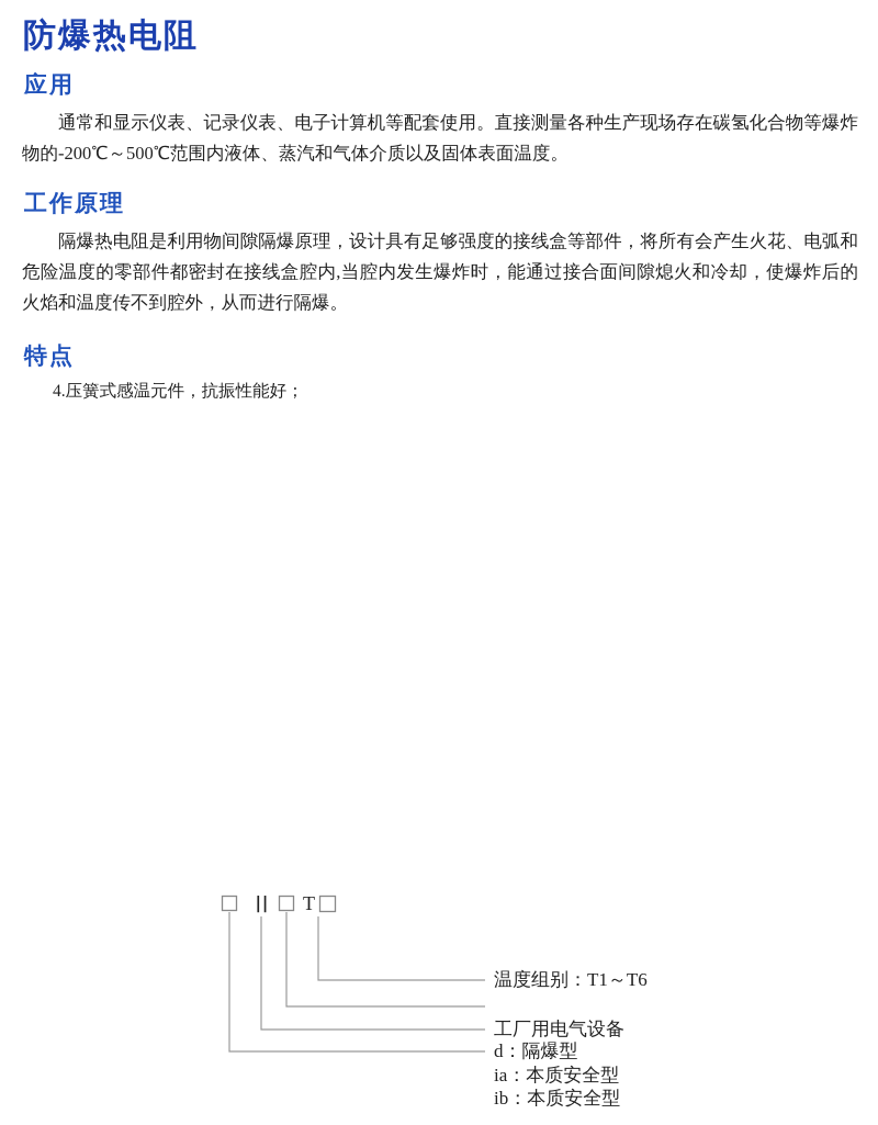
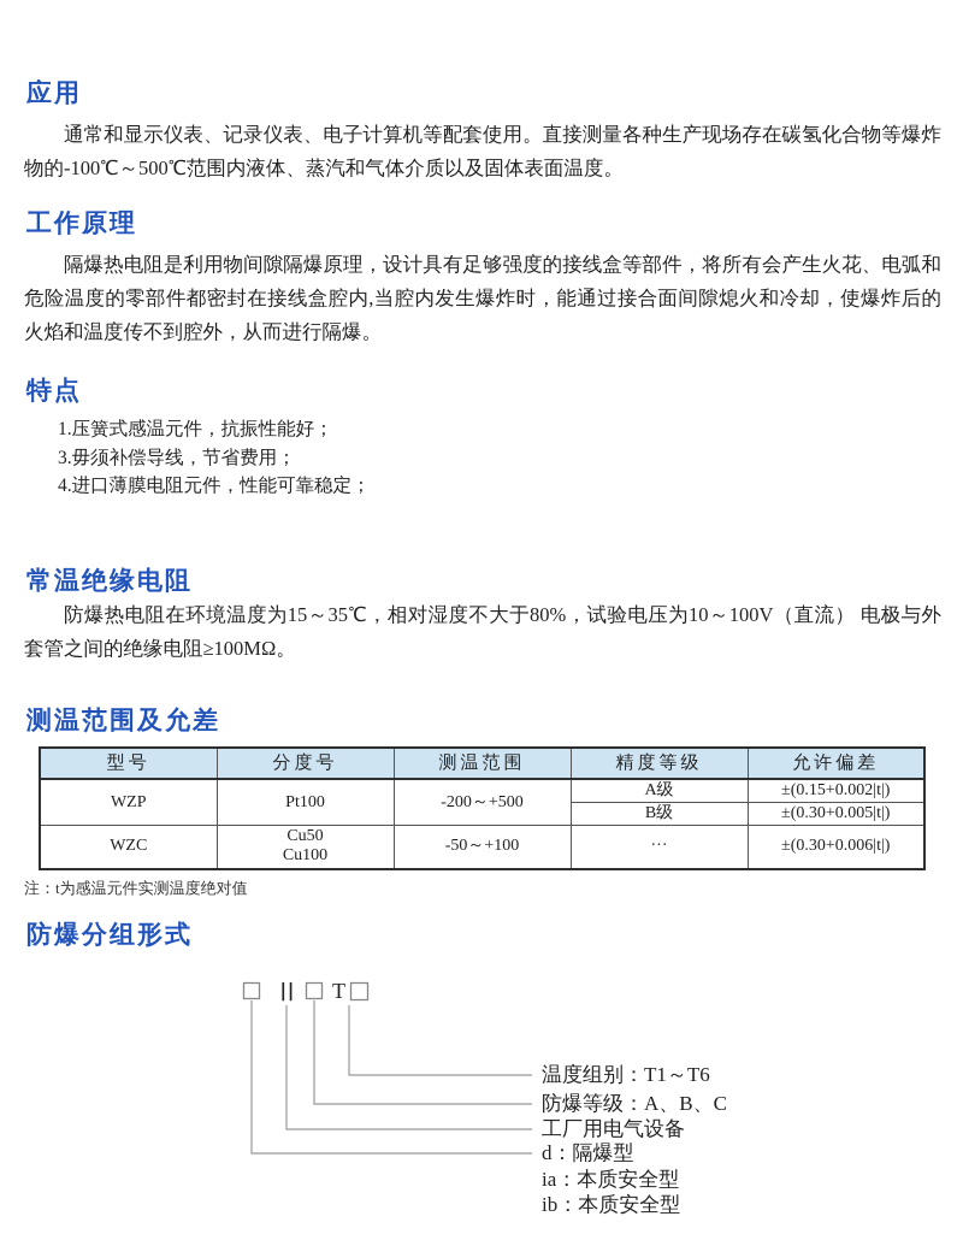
- 防爆热电阻
  应用
- 通常和显示仪表、记录仪表、电子计算机等配套使用。直接测量各种生产现场存在碳氢化合物等爆炸物的-200℃～500℃范围内液体、蒸汽和气体介质以及固体表面温度。
+ 通常和显示仪表、记录仪表、电子计算机等配套使用。直接测量各种生产现场存在碳氢化合物等爆炸物的-100℃～500℃范围内液体、蒸汽和气体介质以及固体表面温度。
  工作原理
  隔爆热电阻是利用物间隙隔爆原理，设计具有足够强度的接线盒等部件，将所有会产生火花、电弧和危险温度的零部件都密封在接线盒腔内,当腔内发生爆炸时，能通过接合面间隙熄火和冷却，使爆炸后的火焰和温度传不到腔外，从而进行隔爆。
  特点
- 4.压簧式感温元件，抗振性能好；
+ 1.压簧式感温元件，抗振性能好；
+ 3.毋须补偿导线，节省费用；
+ 4.进口薄膜电阻元件，性能可靠稳定；
+ 常温绝缘电阻
+ 防爆热电阻在环境温度为15～35℃，相对湿度不大于80%，试验电压为10～100V（直流） 电极与外套管之间的绝缘电阻≥100MΩ。
+ 测温范围及允差
+ 型号	分度号	测温范围	精度等级	允许偏差
+ WZP	Pt100	-200～+500	A级	±(0.15+0.002|t|)
+ B级	±(0.30+0.005|t|)
+ WZC	Cu50 Cu100	-50～+100	···	±(0.30+0.006|t|)
+ 注：t为感温元件实测温度绝对值
+ 防爆分组形式
  Ⅱ
  T
  温度组别：T1～T6
+ 防爆等级：A、B、C
  工厂用电气设备
  d：隔爆型
  ia：本质安全型
  ib：本质安全型
